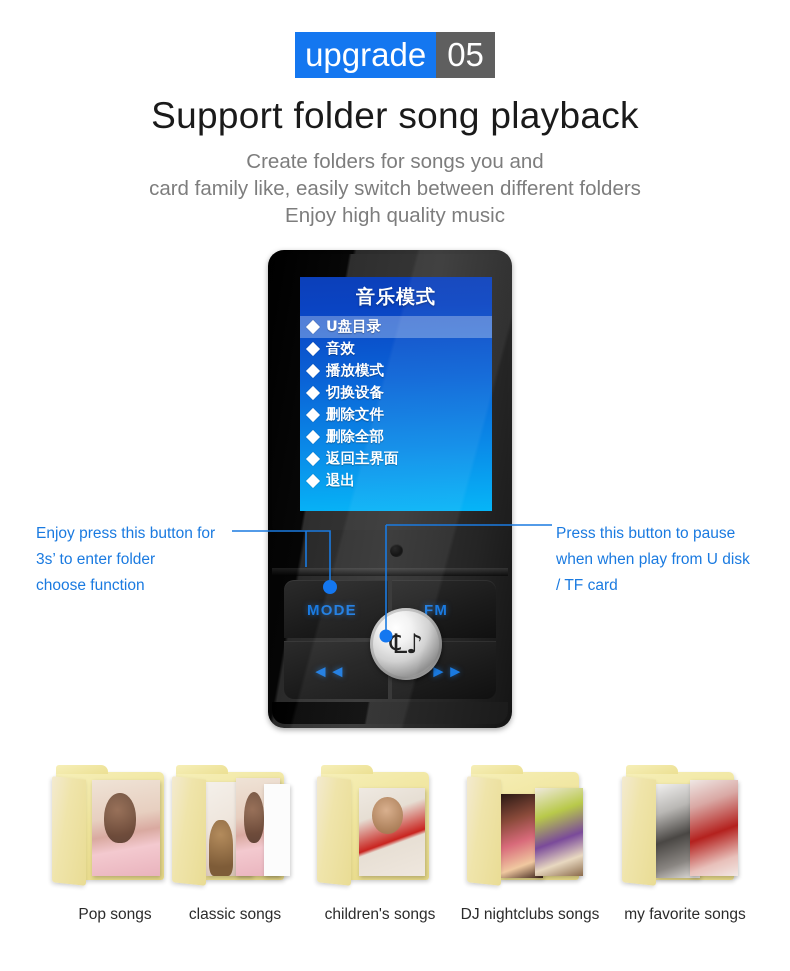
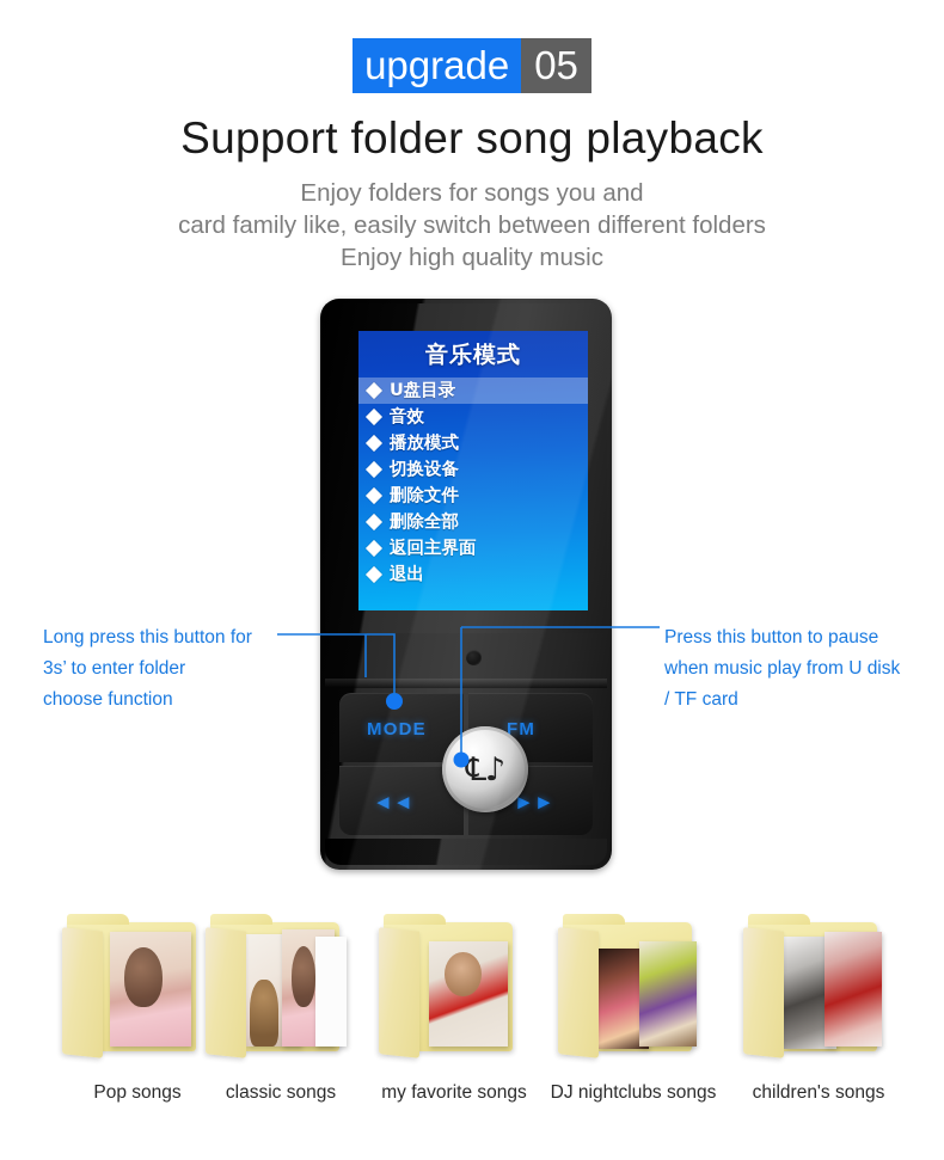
  upgrade 05
  Support folder song playback
- Create folders for songs you and
+ Enjoy folders for songs you and
  card family like, easily switch between different folders
  Enjoy high quality music
- Enjoy press this button for
+ Long press this button for
  3s’ to enter folder
  choose function
  Press this button to pause
- when when play from U disk
+ when music play from U disk
  / TF card
  Pop songs
  classic songs
- children's songs
+ my favorite songs
  DJ nightclubs songs
- my favorite songs
+ children's songs
